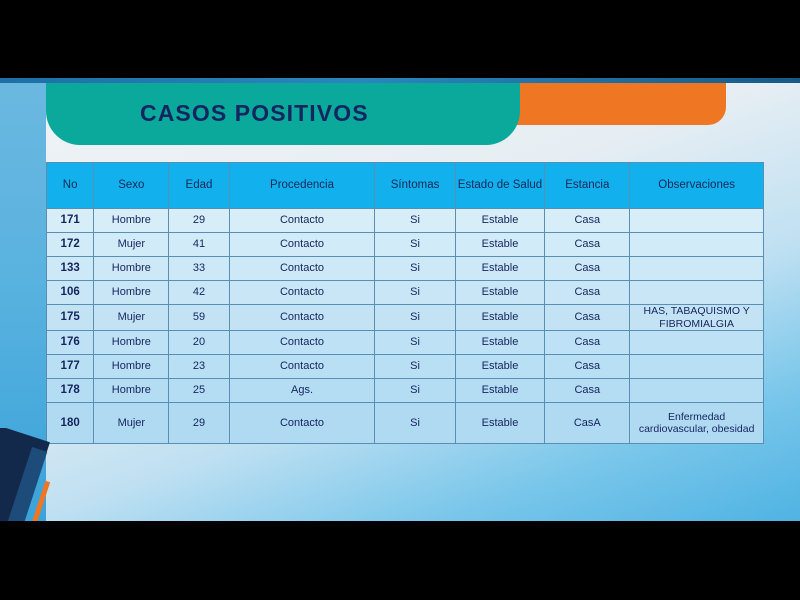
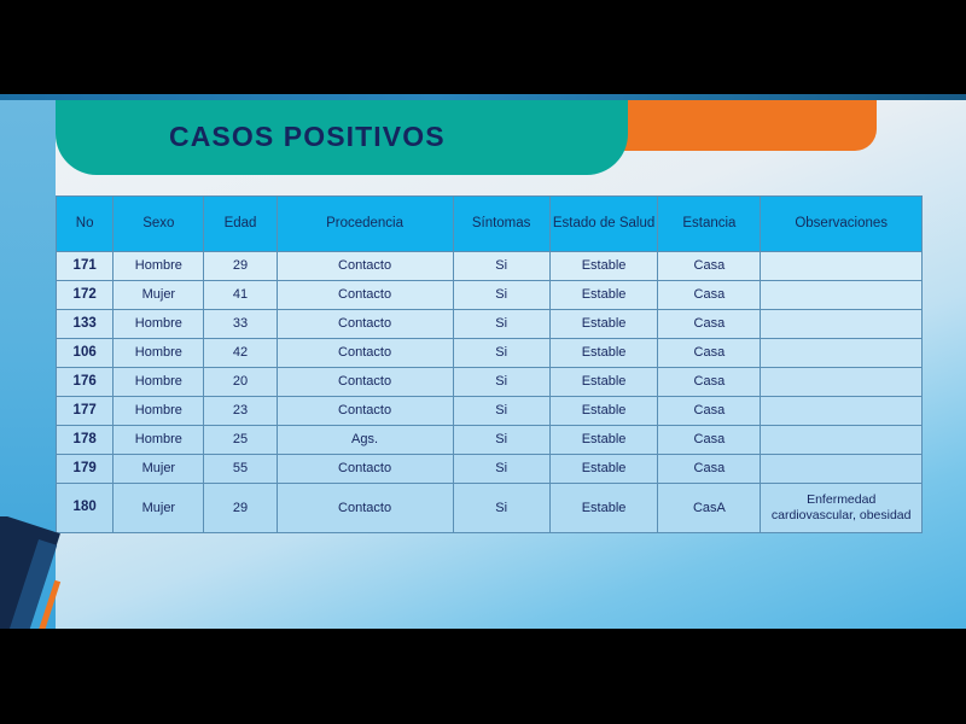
  CASOS POSITIVOS
  No	Sexo	Edad	Procedencia	Síntomas	Estado de Salud	Estancia	Observaciones
  171	Hombre	29	Contacto	Si	Estable	Casa
  172	Mujer	41	Contacto	Si	Estable	Casa
  133	Hombre	33	Contacto	Si	Estable	Casa
  106	Hombre	42	Contacto	Si	Estable	Casa
- 175	Mujer	59	Contacto	Si	Estable	Casa	HAS, TABAQUISMO Y FIBROMIALGIA
  176	Hombre	20	Contacto	Si	Estable	Casa
  177	Hombre	23	Contacto	Si	Estable	Casa
  178	Hombre	25	Ags.	Si	Estable	Casa
+ 179	Mujer	55	Contacto	Si	Estable	Casa
  180	Mujer	29	Contacto	Si	Estable	CasA	Enfermedad cardiovascular, obesidad
